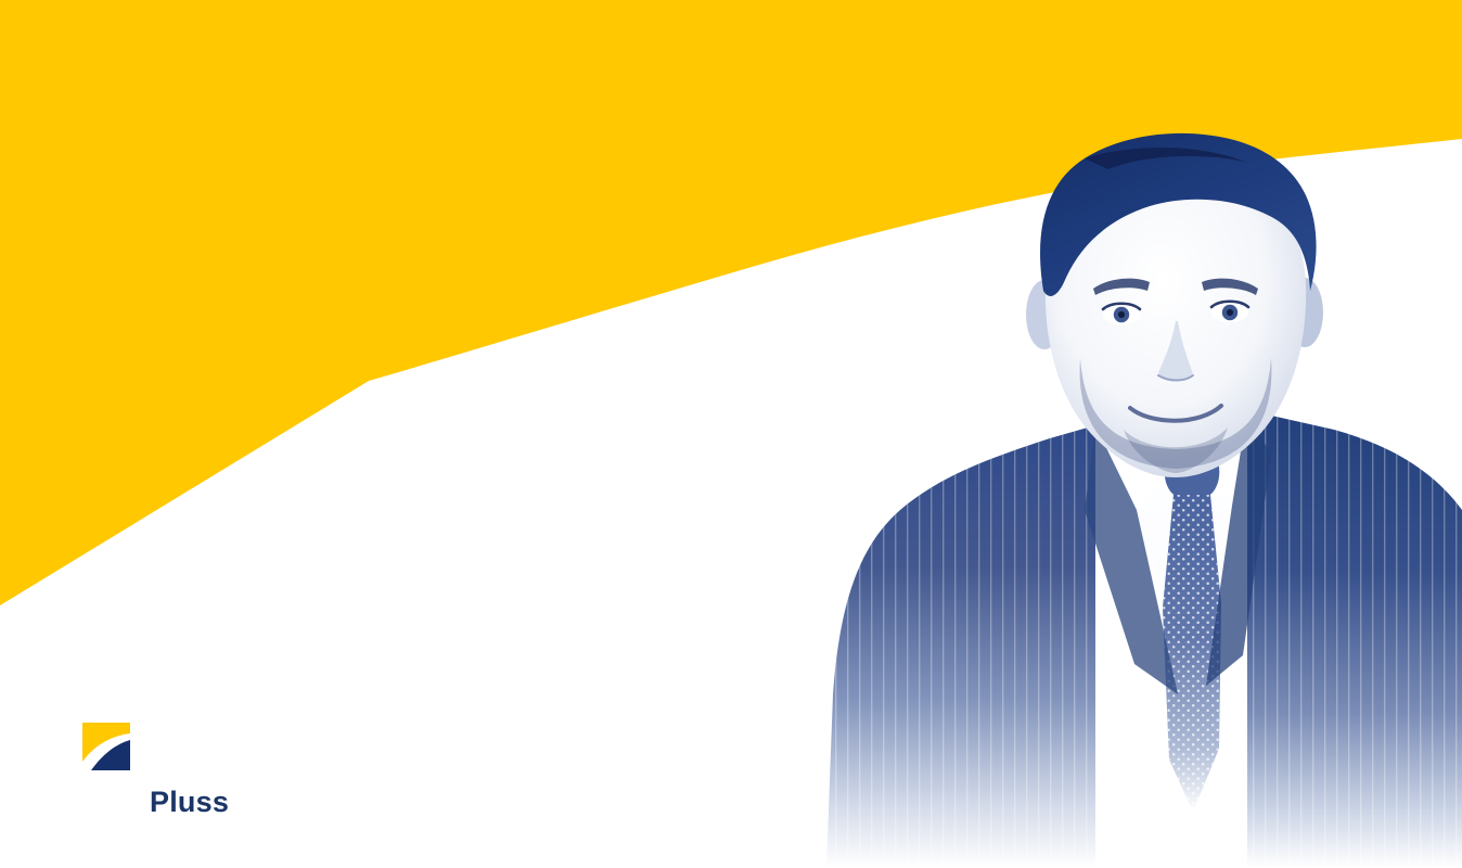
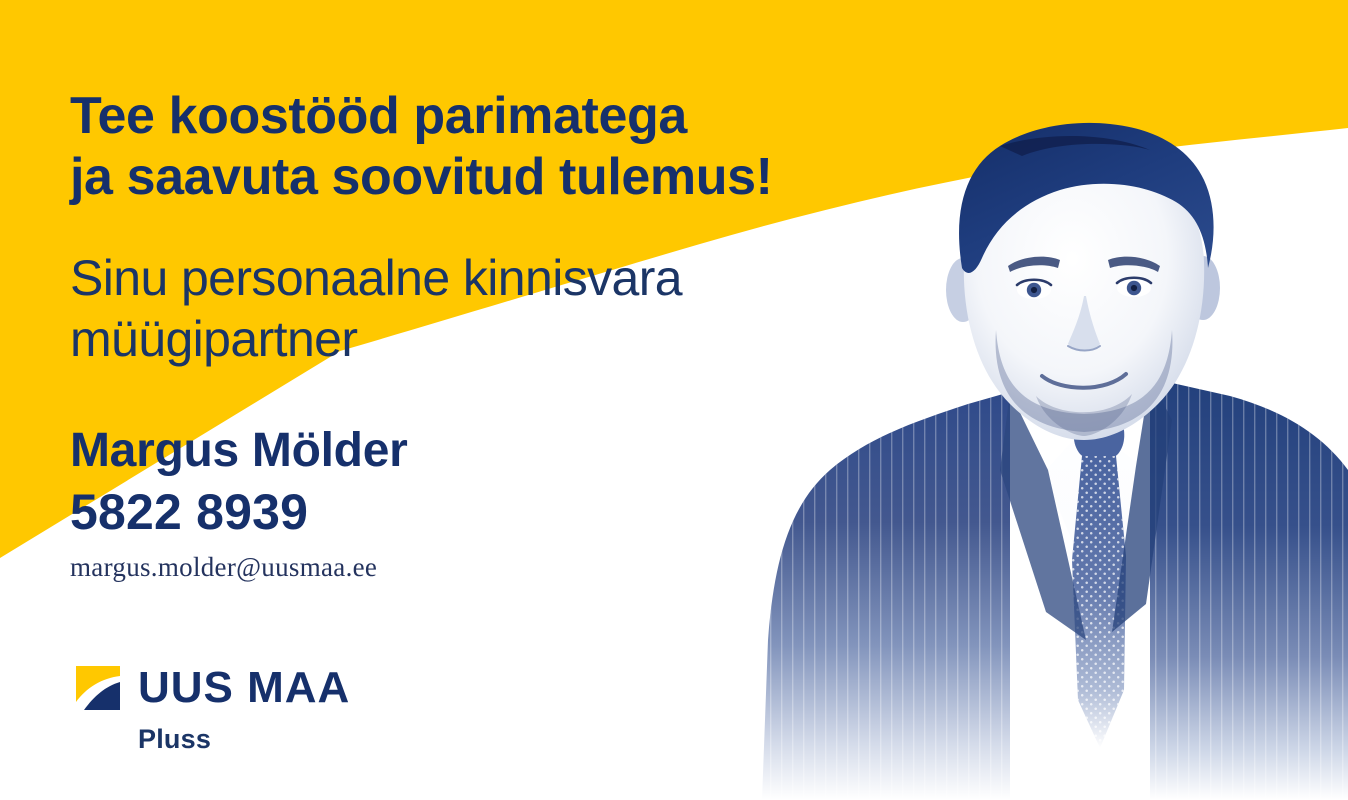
+ Tee koostööd parimatega
+ ja saavuta soovitud tulemus!
+ Sinu personaalne kinnisvara
+ müügipartner
+ Margus Mölder
+ 5822 8939
+ margus.molder@uusmaa.ee
+ UUS MAA
  Pluss
